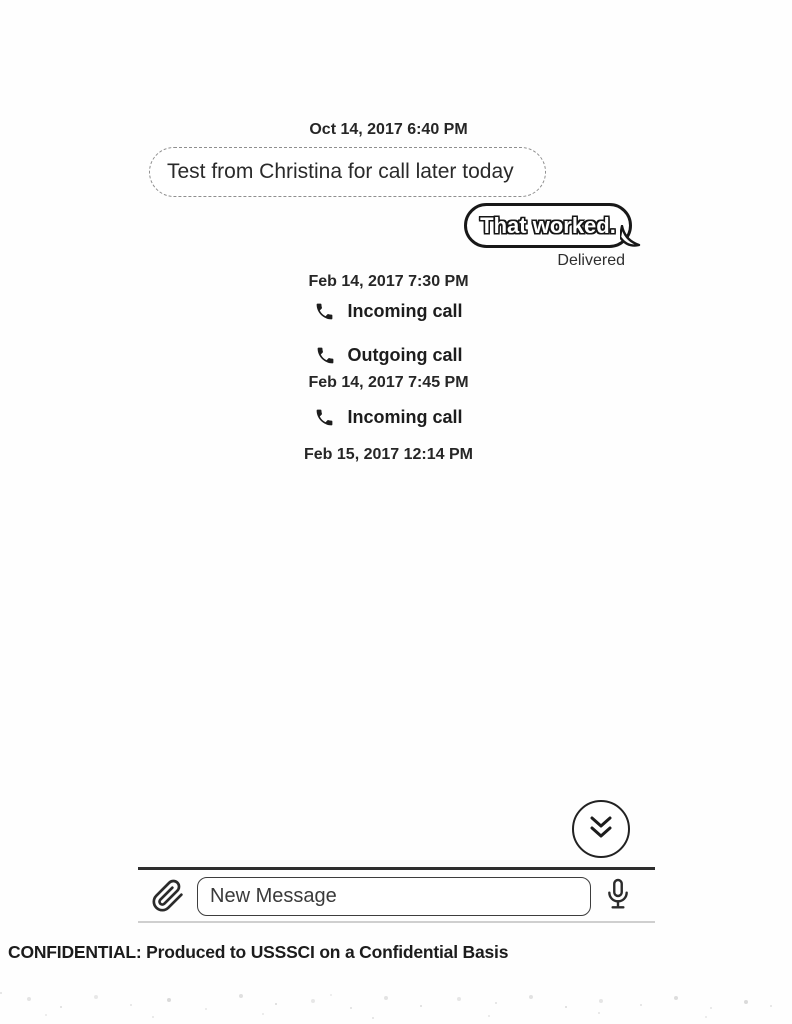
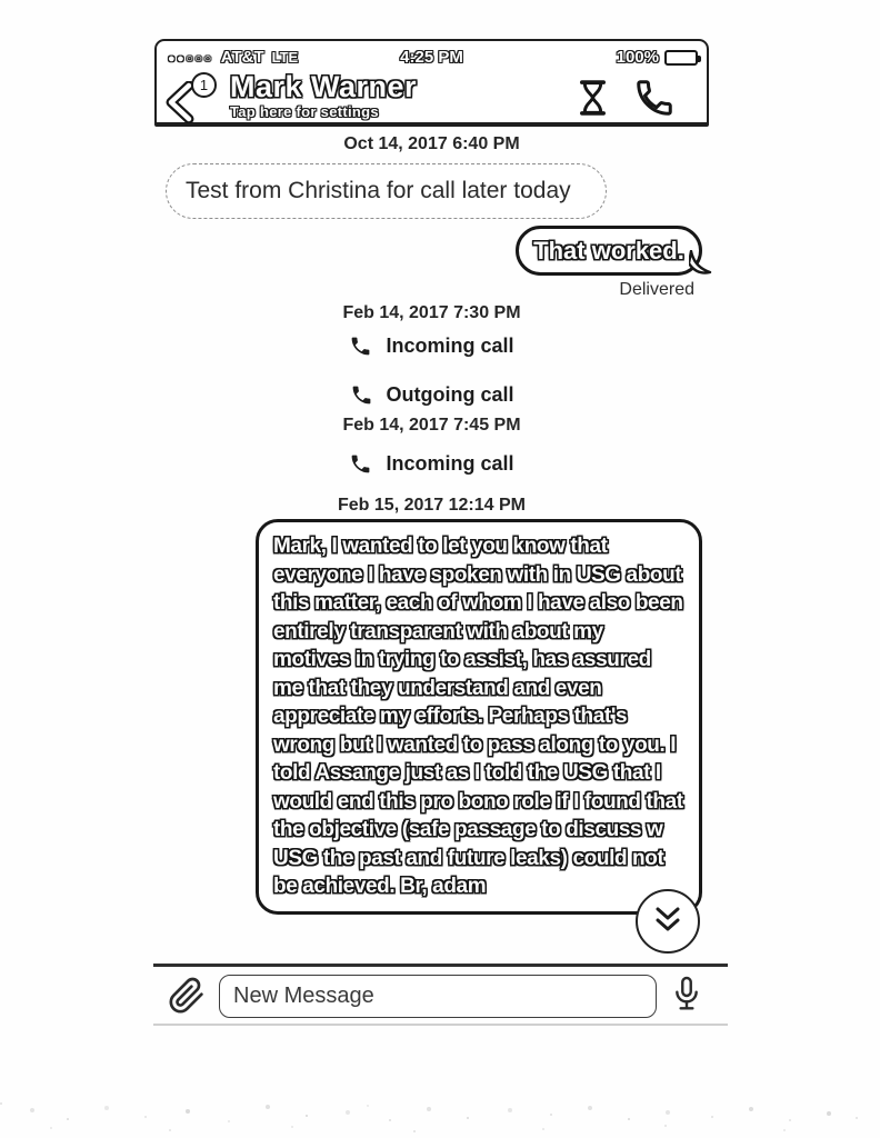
+ ●●○○○
+ AT&T
+ LTE
+ 4:25 PM
+ 100%
+ 1
+ Mark Warner
+ Tap here for settings
  Oct 14, 2017 6:40 PM
  Test from Christina for call later today
  That worked.
  Delivered
  Feb 14, 2017 7:30 PM
  Incoming call
  Outgoing call
  Feb 14, 2017 7:45 PM
  Incoming call
  Feb 15, 2017 12:14 PM
+ Mark, I wanted to let you know that everyone I have spoken with in USG about this matter, each of whom I have also been entirely transparent with about my motives in trying to assist, has assured me that they understand and even appreciate my efforts. Perhaps that's wrong but I wanted to pass along to you. I told Assange just as I told the USG that I would end this pro bono role if I found that the objective (safe passage to discuss w USG the past and future leaks) could not be achieved. Br, adam
  New Message
- CONFIDENTIAL: Produced to USSSCI on a Confidential Basis
